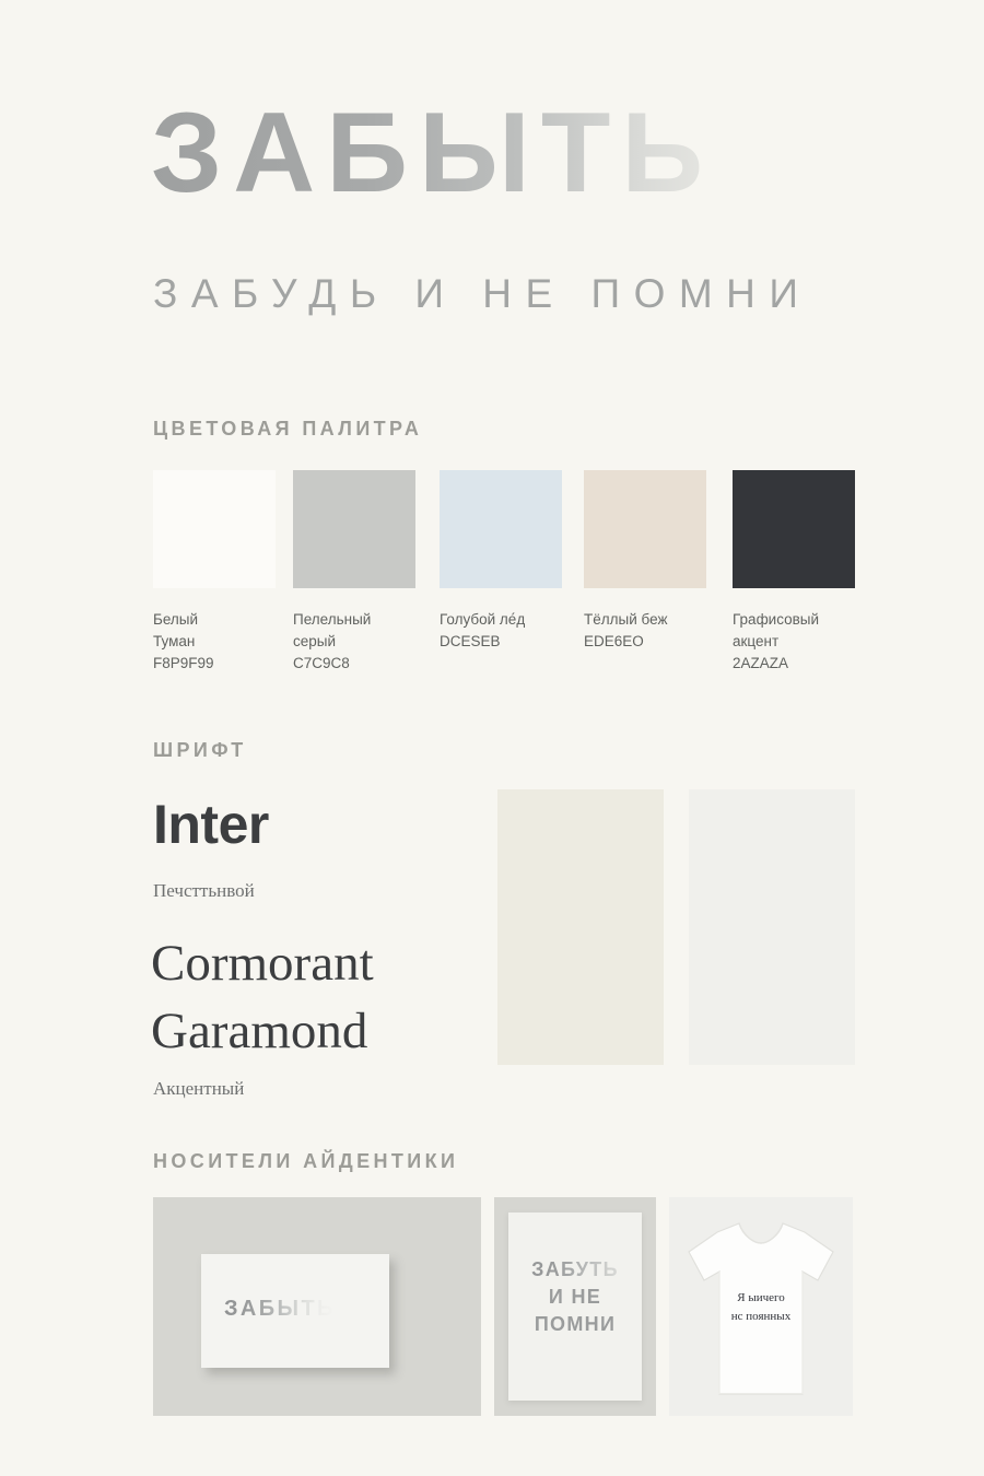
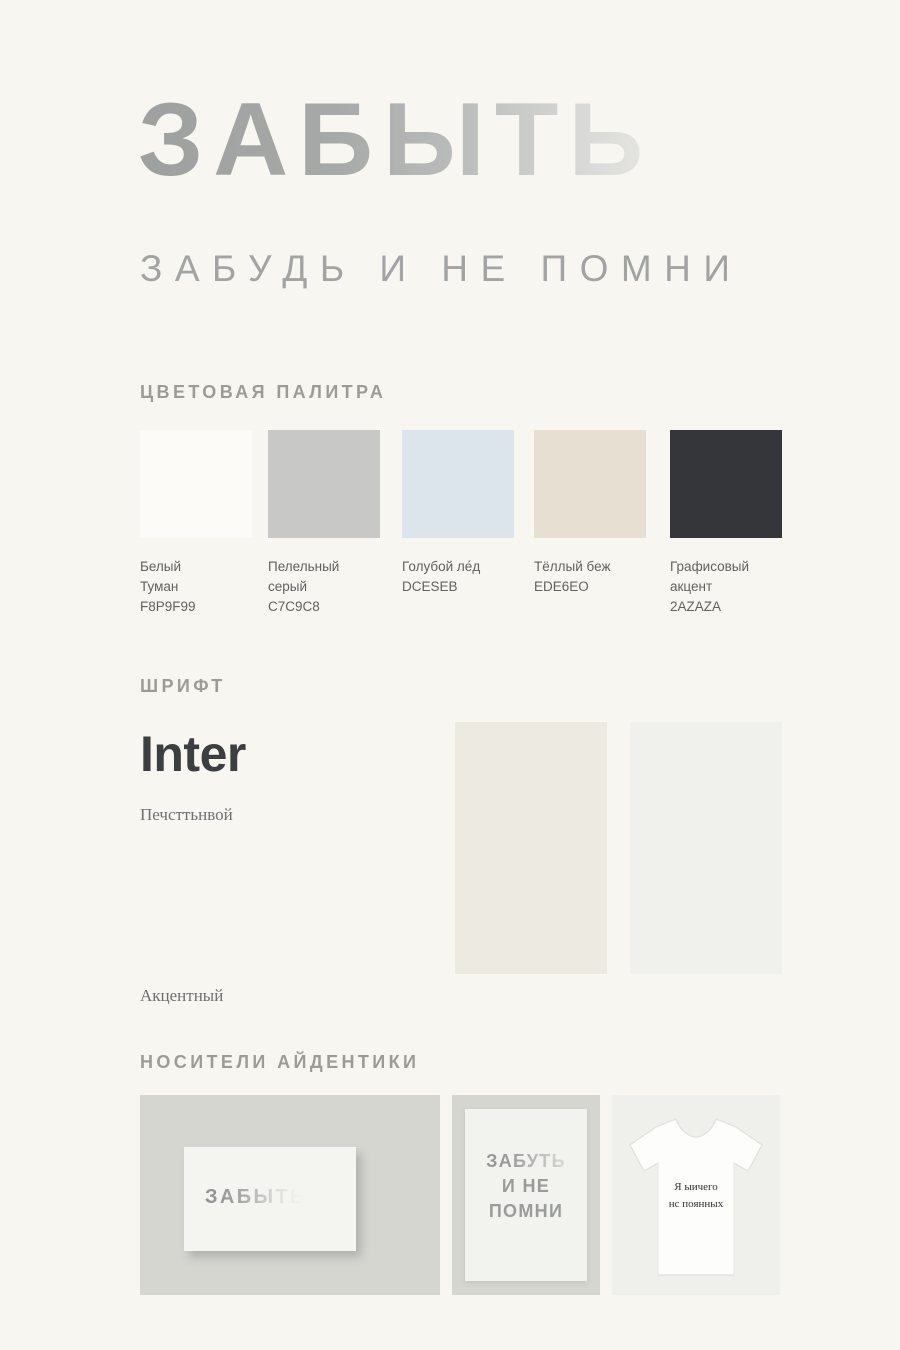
  ЗАБЫТЬ
  ЗАБУДЬ И НЕ ПОМНИ
  ЦВЕТОВАЯ ПАЛИТРА
  Белый
  Туман
  F8P9F99
  Пелельный
  серый
  C7C9C8
  Голубой ле́д
  DCESEB
  Тёллый беж
  EDE6EO
  Графисовый
  акцент
  2AZAZA
  ШРИФТ
  Inter
  Печсттьнвой
- Cormorant Garamond
  Акцентный
  НОСИТЕЛИ АЙДЕНТИКИ
  ЗАБЫТЬ
  ЗАБУТЬ
  И НЕ
  ПОМНИ
  Я ыичего
  нс поянных
